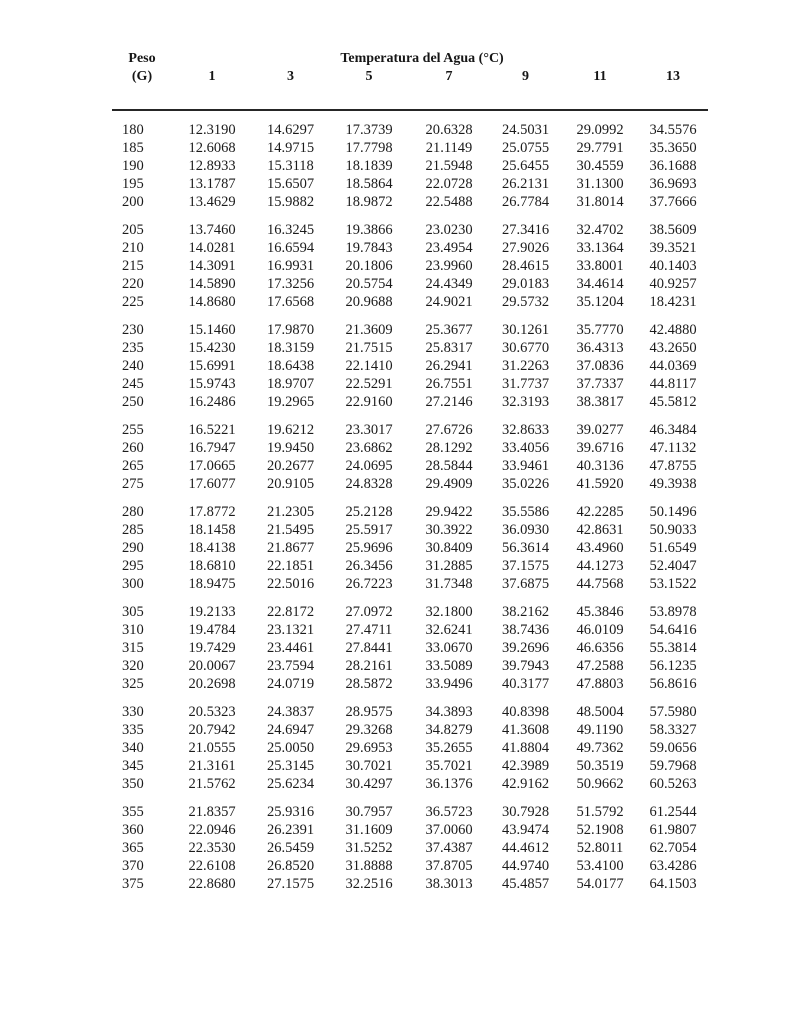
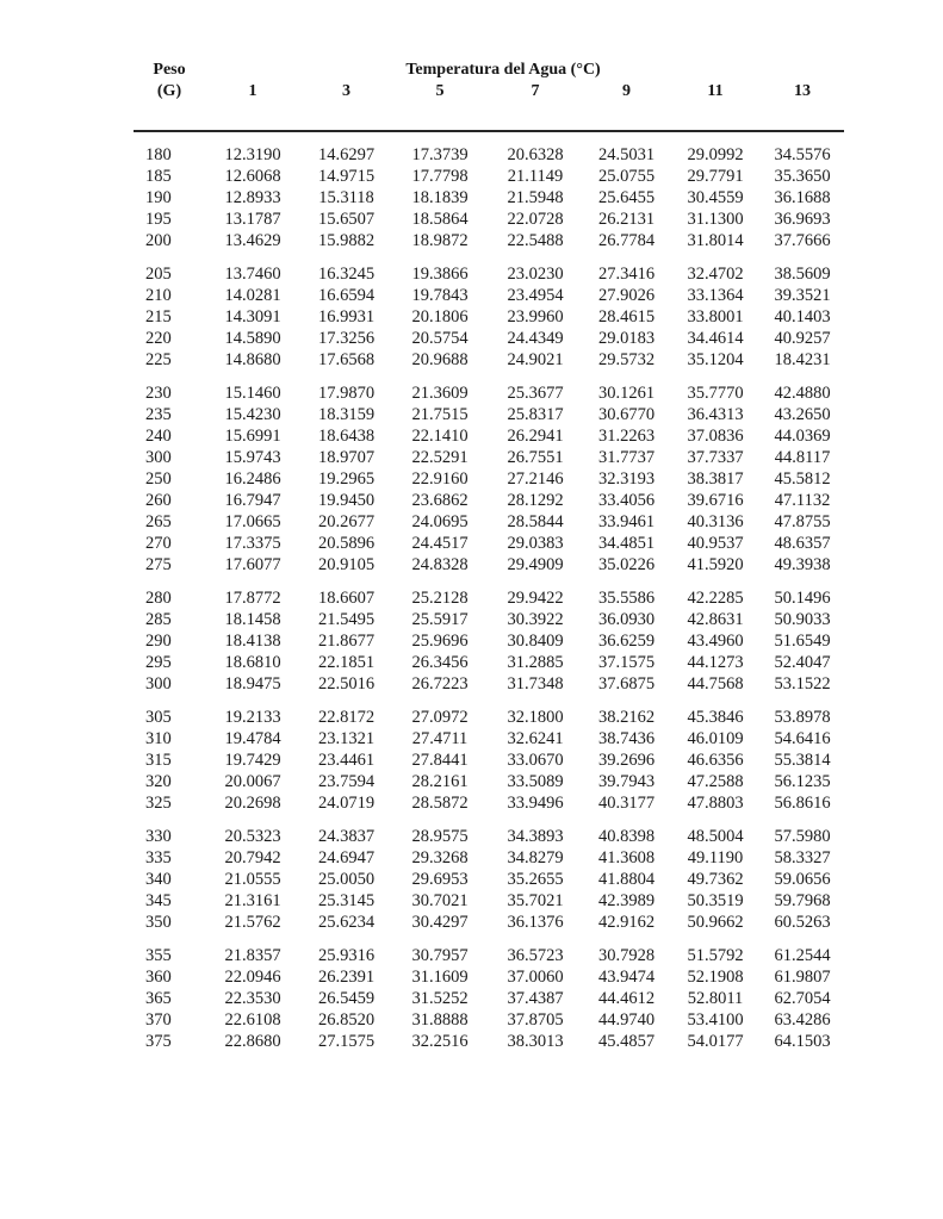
  Peso	Temperatura del Agua (°C)
  (G)	1	3	5	7	9	11	13
  180	12.3190	14.6297	17.3739	20.6328	24.5031	29.0992	34.5576
  185	12.6068	14.9715	17.7798	21.1149	25.0755	29.7791	35.3650
  190	12.8933	15.3118	18.1839	21.5948	25.6455	30.4559	36.1688
  195	13.1787	15.6507	18.5864	22.0728	26.2131	31.1300	36.9693
  200	13.4629	15.9882	18.9872	22.5488	26.7784	31.8014	37.7666
  205	13.7460	16.3245	19.3866	23.0230	27.3416	32.4702	38.5609
  210	14.0281	16.6594	19.7843	23.4954	27.9026	33.1364	39.3521
  215	14.3091	16.9931	20.1806	23.9960	28.4615	33.8001	40.1403
  220	14.5890	17.3256	20.5754	24.4349	29.0183	34.4614	40.9257
  225	14.8680	17.6568	20.9688	24.9021	29.5732	35.1204	18.4231
  230	15.1460	17.9870	21.3609	25.3677	30.1261	35.7770	42.4880
  235	15.4230	18.3159	21.7515	25.8317	30.6770	36.4313	43.2650
  240	15.6991	18.6438	22.1410	26.2941	31.2263	37.0836	44.0369
- 245	15.9743	18.9707	22.5291	26.7551	31.7737	37.7337	44.8117
+ 300	15.9743	18.9707	22.5291	26.7551	31.7737	37.7337	44.8117
  250	16.2486	19.2965	22.9160	27.2146	32.3193	38.3817	45.5812
- 255	16.5221	19.6212	23.3017	27.6726	32.8633	39.0277	46.3484
  260	16.7947	19.9450	23.6862	28.1292	33.4056	39.6716	47.1132
  265	17.0665	20.2677	24.0695	28.5844	33.9461	40.3136	47.8755
+ 270	17.3375	20.5896	24.4517	29.0383	34.4851	40.9537	48.6357
  275	17.6077	20.9105	24.8328	29.4909	35.0226	41.5920	49.3938
- 280	17.8772	21.2305	25.2128	29.9422	35.5586	42.2285	50.1496
+ 280	17.8772	18.6607	25.2128	29.9422	35.5586	42.2285	50.1496
  285	18.1458	21.5495	25.5917	30.3922	36.0930	42.8631	50.9033
- 290	18.4138	21.8677	25.9696	30.8409	56.3614	43.4960	51.6549
+ 290	18.4138	21.8677	25.9696	30.8409	36.6259	43.4960	51.6549
  295	18.6810	22.1851	26.3456	31.2885	37.1575	44.1273	52.4047
  300	18.9475	22.5016	26.7223	31.7348	37.6875	44.7568	53.1522
  305	19.2133	22.8172	27.0972	32.1800	38.2162	45.3846	53.8978
  310	19.4784	23.1321	27.4711	32.6241	38.7436	46.0109	54.6416
  315	19.7429	23.4461	27.8441	33.0670	39.2696	46.6356	55.3814
  320	20.0067	23.7594	28.2161	33.5089	39.7943	47.2588	56.1235
  325	20.2698	24.0719	28.5872	33.9496	40.3177	47.8803	56.8616
  330	20.5323	24.3837	28.9575	34.3893	40.8398	48.5004	57.5980
  335	20.7942	24.6947	29.3268	34.8279	41.3608	49.1190	58.3327
  340	21.0555	25.0050	29.6953	35.2655	41.8804	49.7362	59.0656
  345	21.3161	25.3145	30.7021	35.7021	42.3989	50.3519	59.7968
  350	21.5762	25.6234	30.4297	36.1376	42.9162	50.9662	60.5263
  355	21.8357	25.9316	30.7957	36.5723	30.7928	51.5792	61.2544
  360	22.0946	26.2391	31.1609	37.0060	43.9474	52.1908	61.9807
  365	22.3530	26.5459	31.5252	37.4387	44.4612	52.8011	62.7054
  370	22.6108	26.8520	31.8888	37.8705	44.9740	53.4100	63.4286
  375	22.8680	27.1575	32.2516	38.3013	45.4857	54.0177	64.1503
